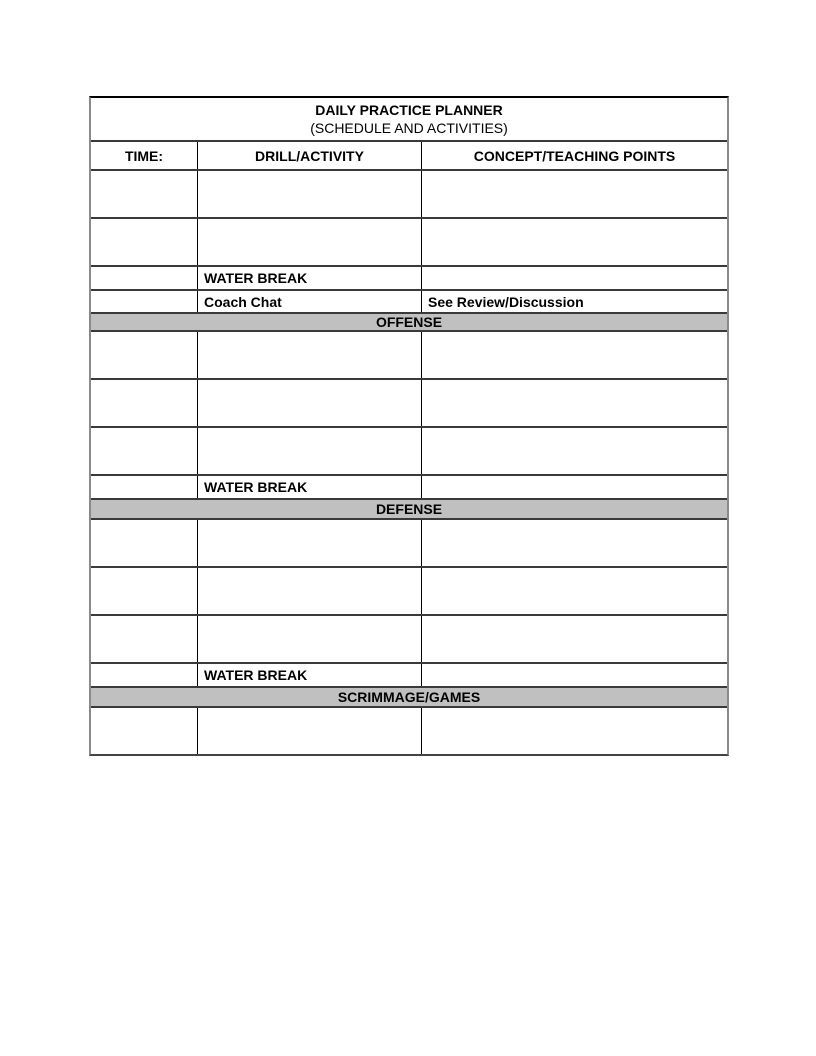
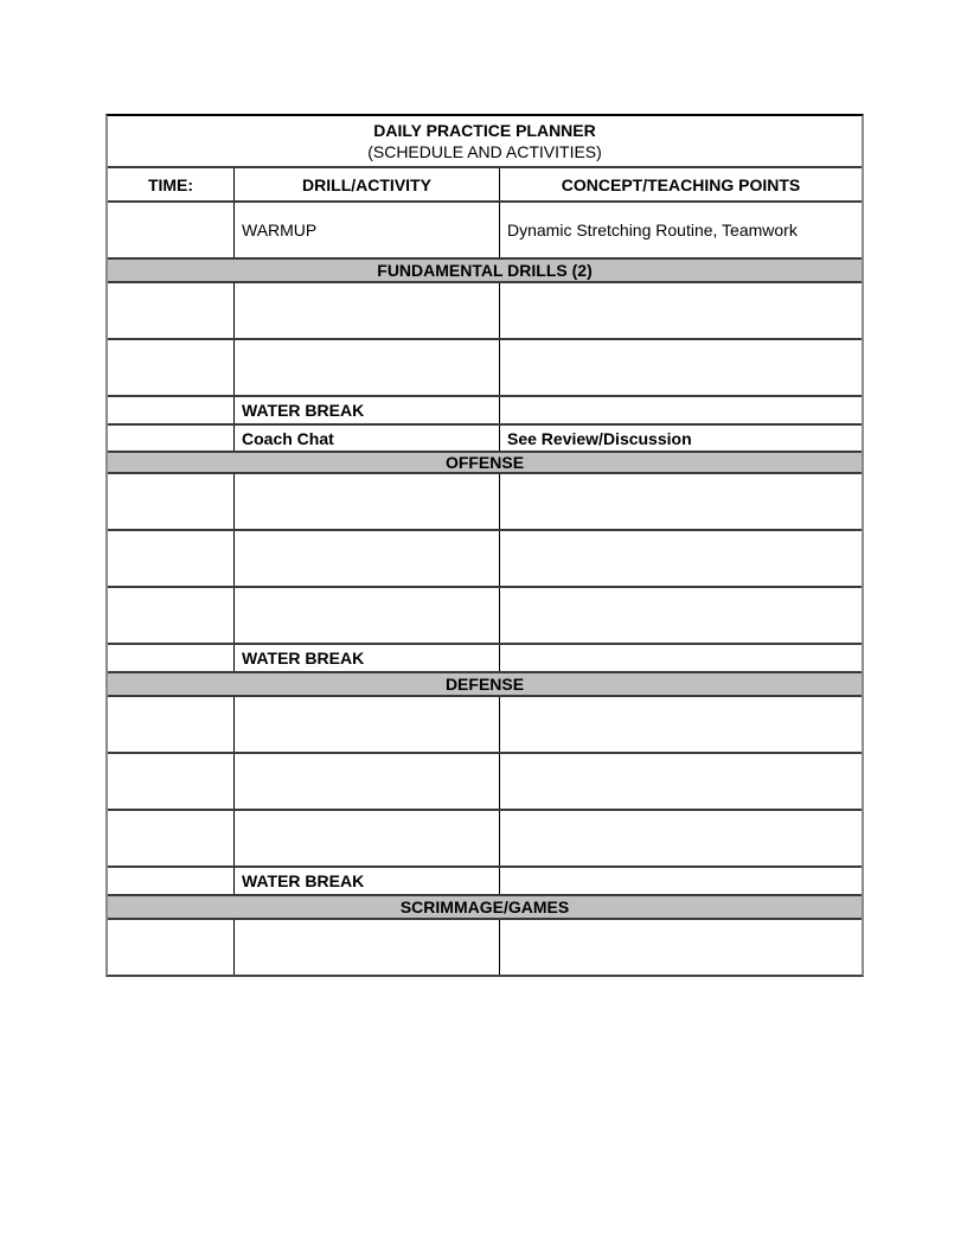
  DAILY PRACTICE PLANNER
  (SCHEDULE AND ACTIVITIES)
  TIME:
  DRILL/ACTIVITY
  CONCEPT/TEACHING POINTS
+ WARMUP
+ Dynamic Stretching Routine, Teamwork
+ FUNDAMENTAL DRILLS (2)
  WATER BREAK
  Coach Chat
  See Review/Discussion
  OFFENSE
  WATER BREAK
  DEFENSE
  WATER BREAK
  SCRIMMAGE/GAMES
